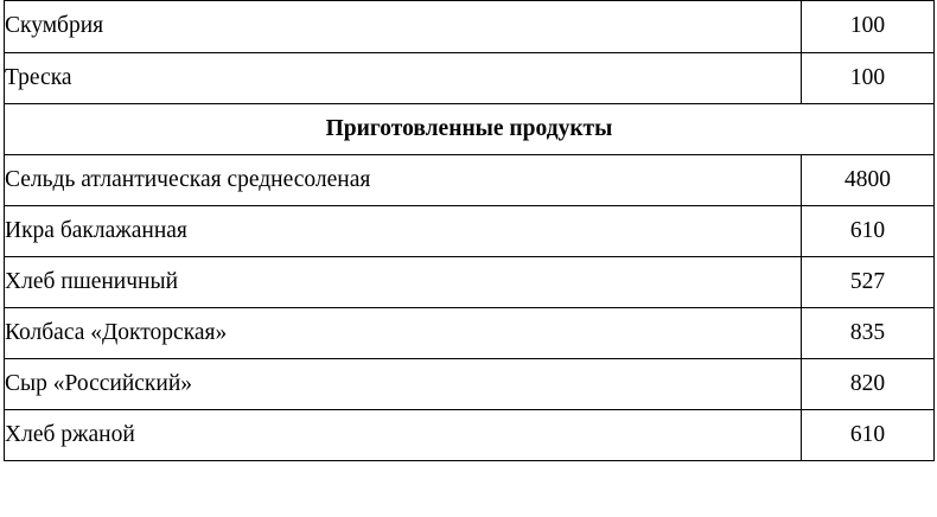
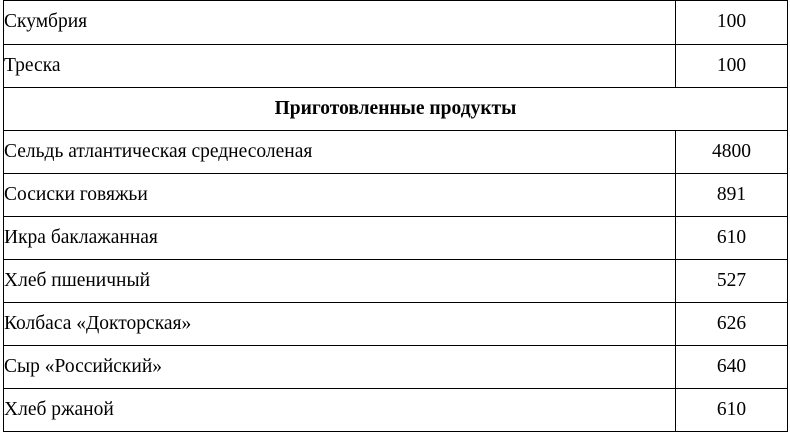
  Скумбрия	100
  Треска	100
  Приготовленные продукты
  Сельдь атлантическая среднесоленая	4800
+ Сосиски говяжьи	891
  Икра баклажанная	610
  Хлеб пшеничный	527
- Колбаса «Докторская»	835
+ Колбаса «Докторская»	626
- Сыр «Российский»	820
+ Сыр «Российский»	640
  Хлеб ржаной	610
